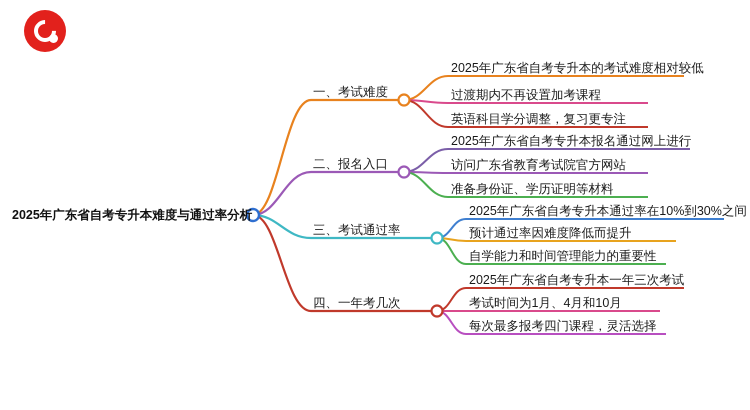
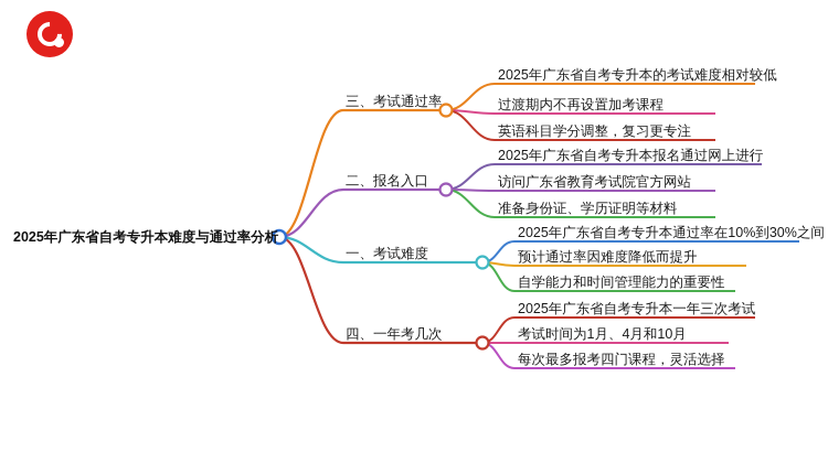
  2025年广东省自考专升本难度与通过率分析
- 一、考试难度
+ 三、考试通过率
  二、报名入口
- 三、考试通过率
+ 一、考试难度
  四、一年考几次
  2025年广东省自考专升本的考试难度相对较低
  过渡期内不再设置加考课程
  英语科目学分调整，复习更专注
  2025年广东省自考专升本报名通过网上进行
  访问广东省教育考试院官方网站
  准备身份证、学历证明等材料
  2025年广东省自考专升本通过率在10%到30%之间
  预计通过率因难度降低而提升
  自学能力和时间管理能力的重要性
  2025年广东省自考专升本一年三次考试
  考试时间为1月、4月和10月
  每次最多报考四门课程，灵活选择
